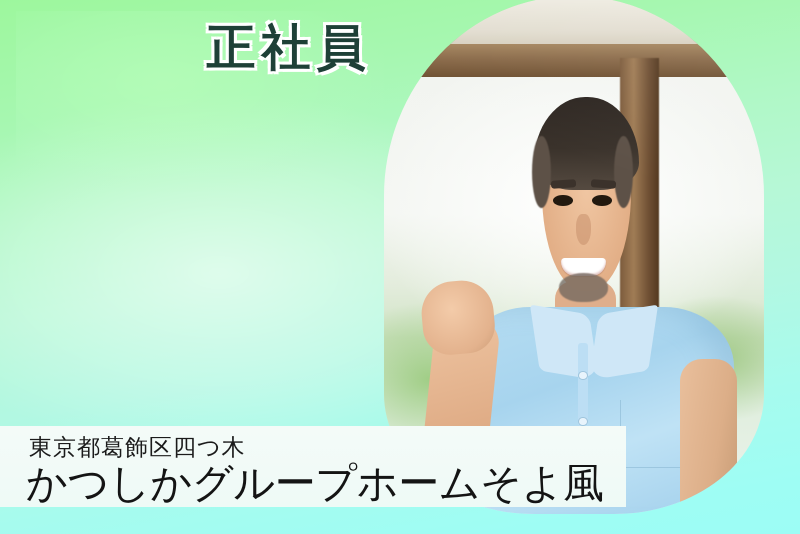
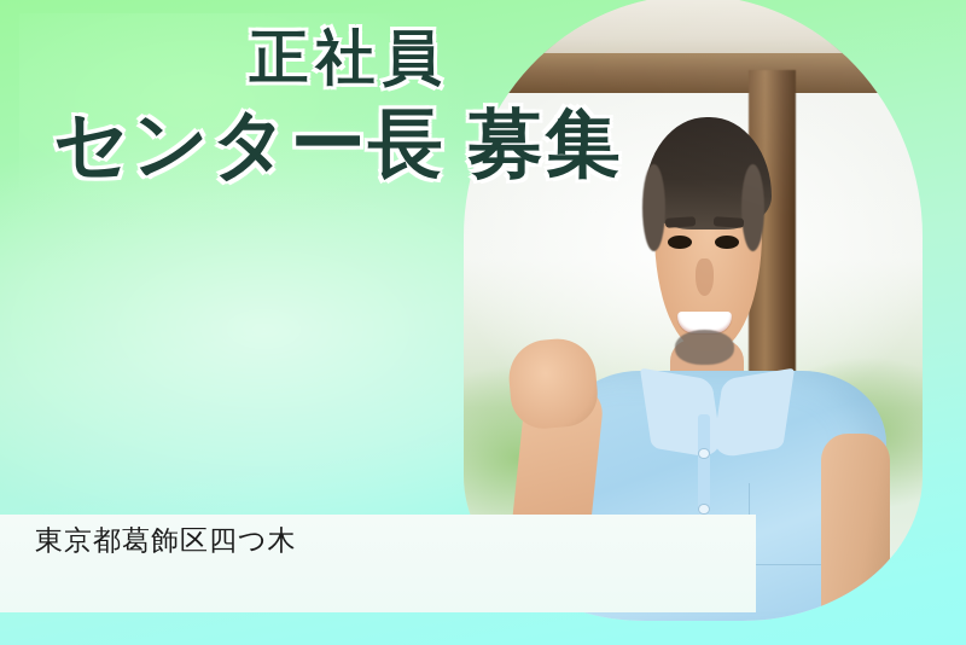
  正社員
+ センター長 募集
  東京都葛飾区四つ木
- かつしかグループホームそよ風
